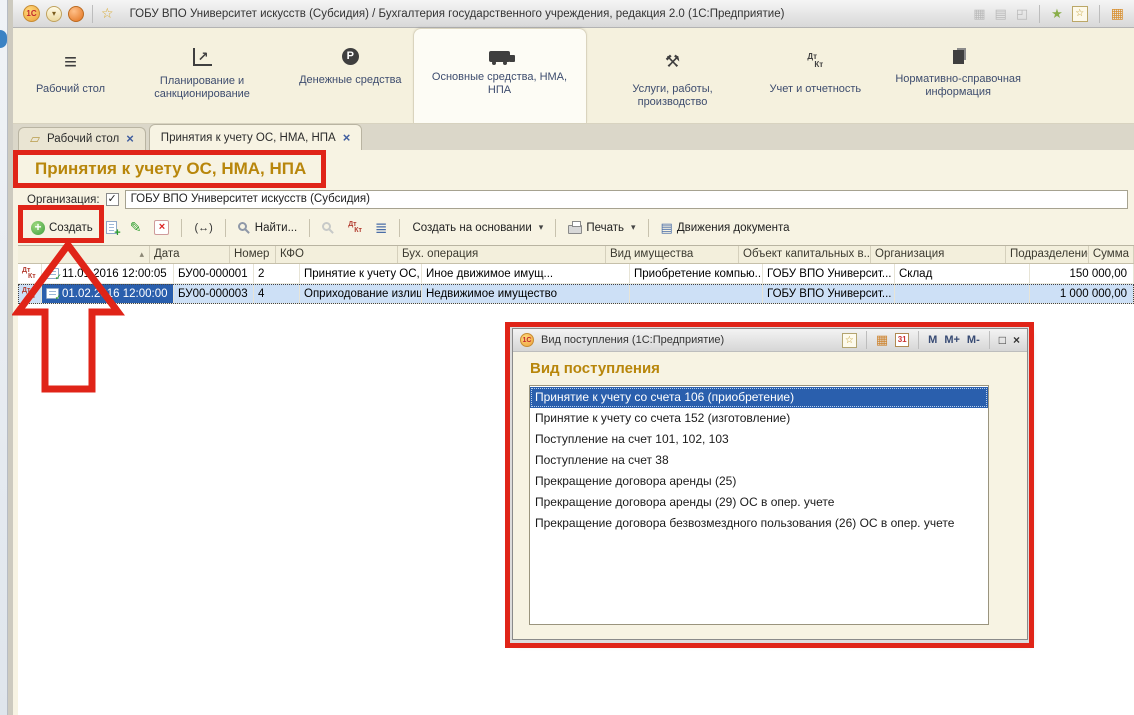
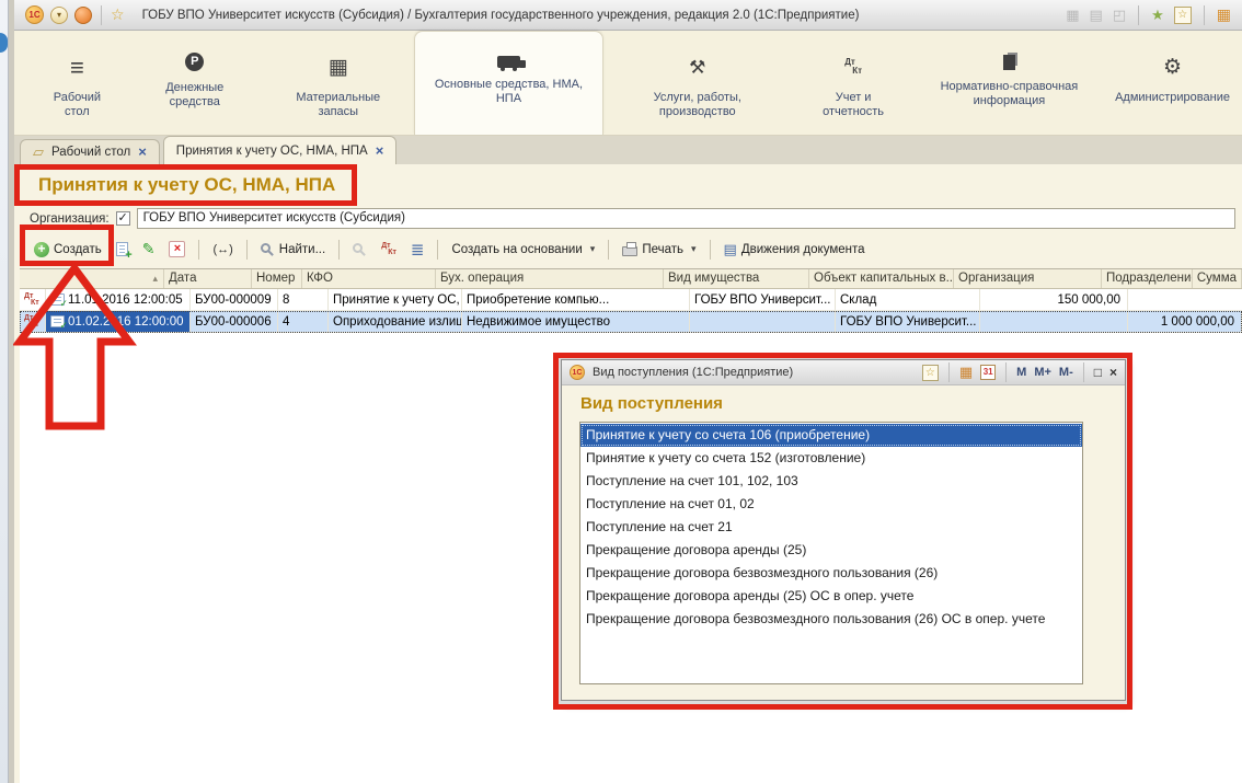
  1С
  ▾
  ☆
  ГОБУ ВПО Университет искусств (Субсидия) / Бухгалтерия государственного учреждения, редакция 2.0 (1С:Предприятие)
  ▦
  ▤
  ◰
  ★
  ☆
  ▦
  Рабочий стол
- Планирование и санкционирование
  Денежные средства
+ Материальные запасы
  Основные средства, НМА, НПА
  Услуги, работы, производство
  Учет и отчетность
  Нормативно-справочная информация
+ Администрирование
  Рабочий стол
  ×
  Принятия к учету ОС, НМА, НПА
  ×
  Принятия к учету ОС, НМА, НПА
  Организация:
  ГОБУ ВПО Университет искусств (Субсидия)
  Создать
  Найти...
  Создать на основании
  Печать
  Движения документа
  Дата
  Номер
  КФО
  Бух. операция
  Вид имущества
  Объект капитальных в..
  Организация
  Подразделени
  Сумма
  11.02016 12:00:05
- БУ00-000001
+ БУ00-000009
- 2
+ 8
  Принятие к учету ОС,
- Иное движимое имущ...
  Приобретение компью...
  ГОБУ ВПО Университ...
  Склад
  150 000,00
  01.02.216 12:00:00
- БУ00-000003
+ БУ00-000006
  4
  Оприходование излиш
  Недвижимое имущество
  ГОБУ ВПО Университ...
  1 000 000,00
  Вид поступления (1С:Предприятие)
  ☆
  ▦
  31
  M
  M+
  M-
  □
  ×
  Вид поступления
  Принятие к учету со счета 106 (приобретение)
  Принятие к учету со счета 152 (изготовление)
  Поступление на счет 101, 102, 103
+ Поступление на счет 01, 02
- Поступление на счет 38
+ Поступление на счет 21
  Прекращение договора аренды (25)
+ Прекращение договора безвозмездного пользования (26)
- Прекращение договора аренды (29) ОС в опер. учете
+ Прекращение договора аренды (25) ОС в опер. учете
  Прекращение договора безвозмездного пользования (26) ОС в опер. учете
